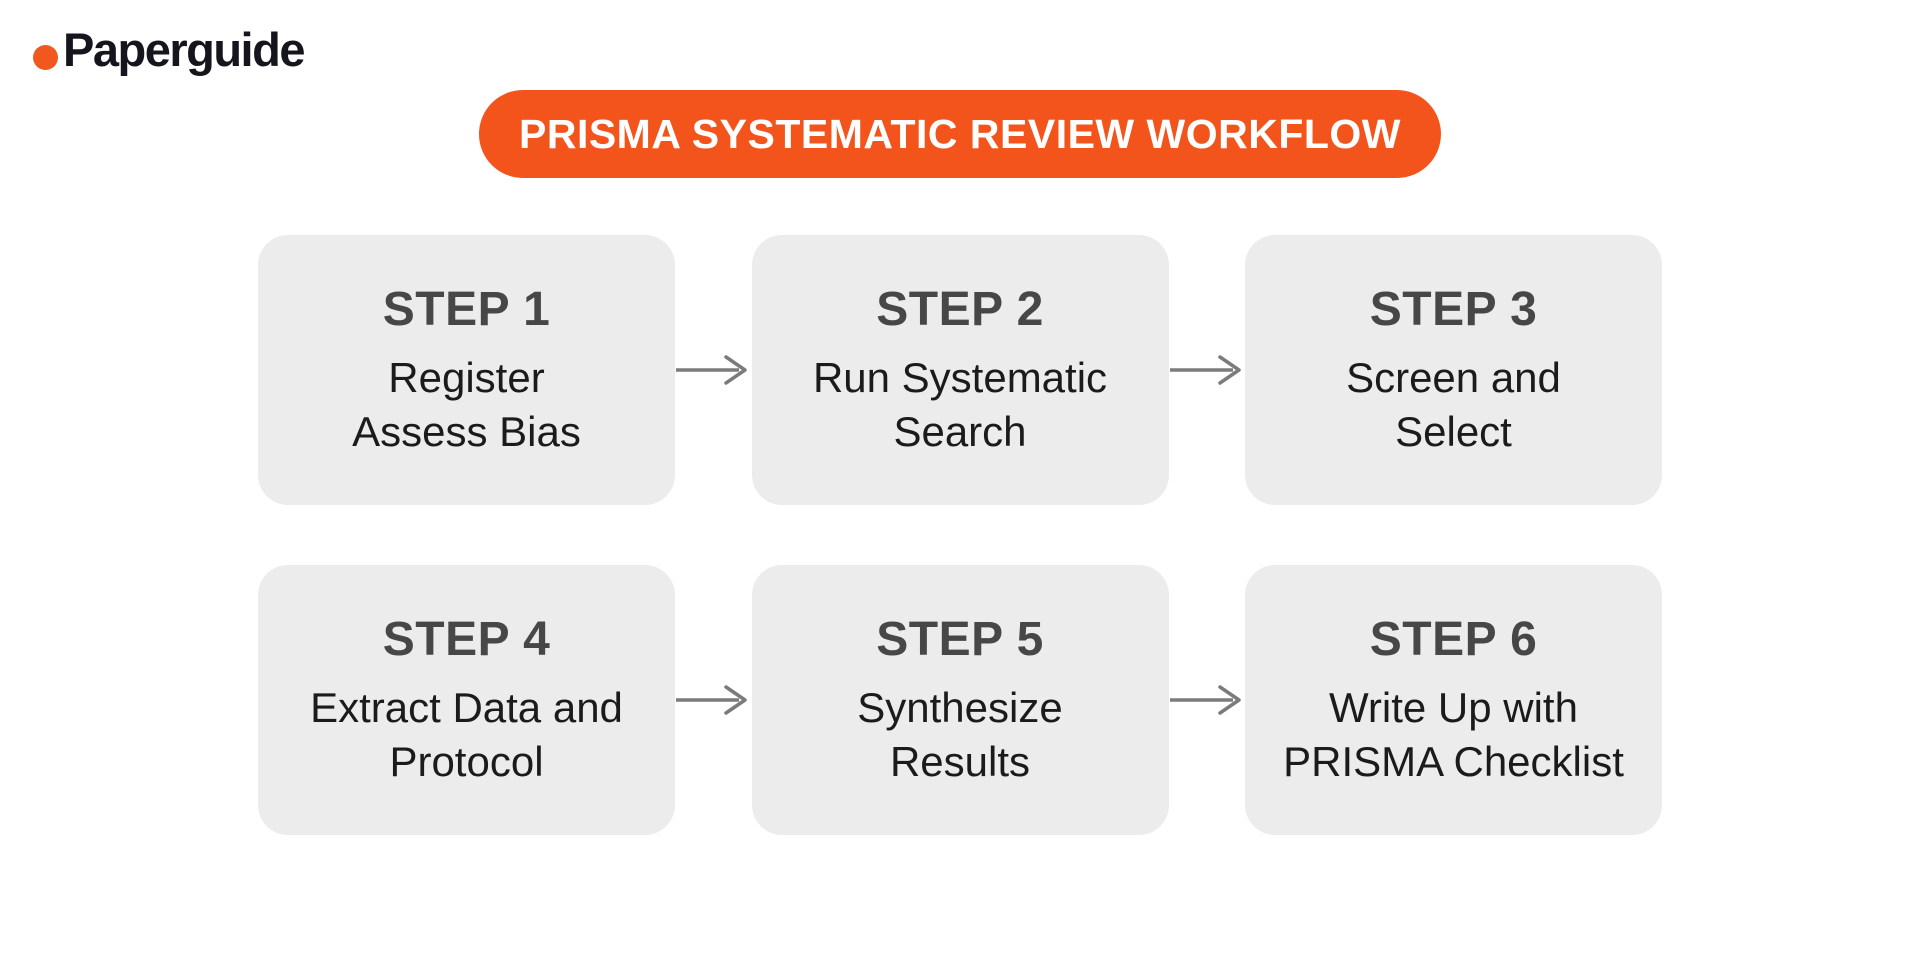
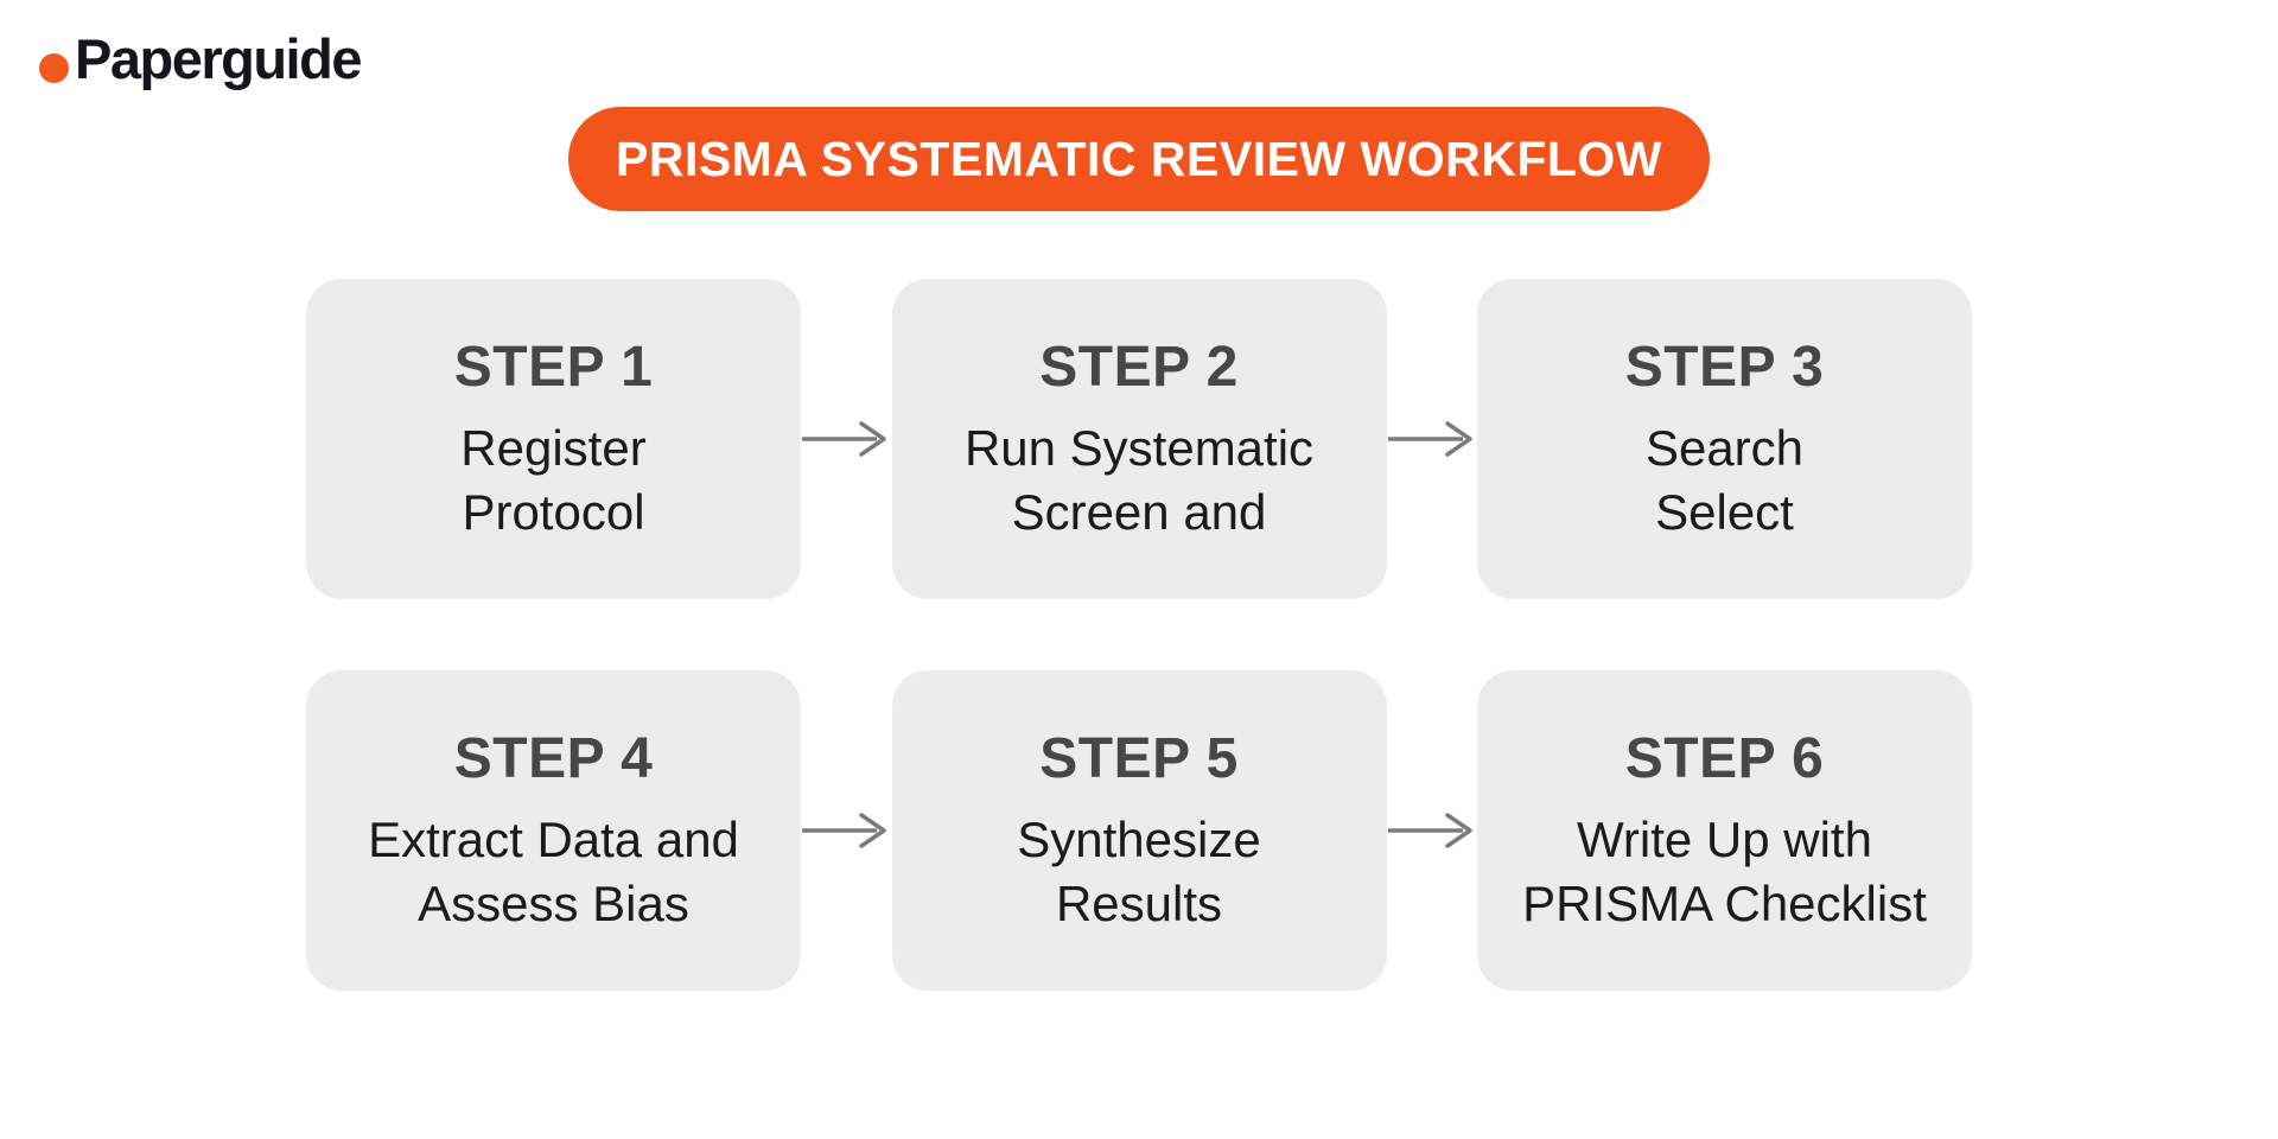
  Paperguide
  PRISMA SYSTEMATIC REVIEW WORKFLOW
  STEP 1
  Register
- Assess Bias
+ Protocol
  STEP 2
  Run Systematic
- Search
+ Screen and
  STEP 3
- Screen and
+ Search
  Select
  STEP 4
  Extract Data and
- Protocol
+ Assess Bias
  STEP 5
  Synthesize
  Results
  STEP 6
  Write Up with
  PRISMA Checklist
